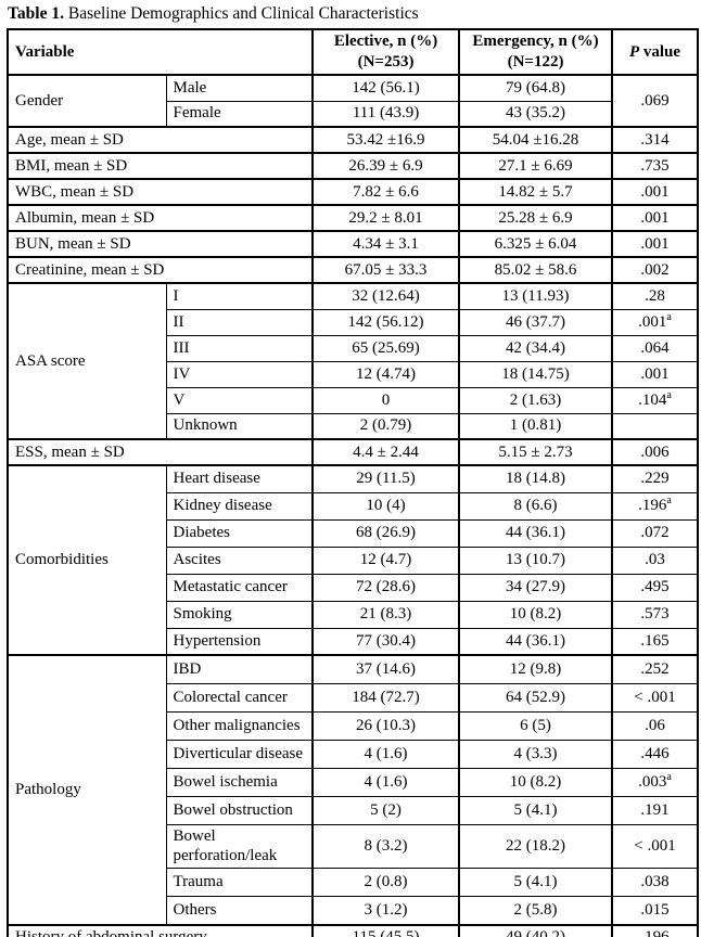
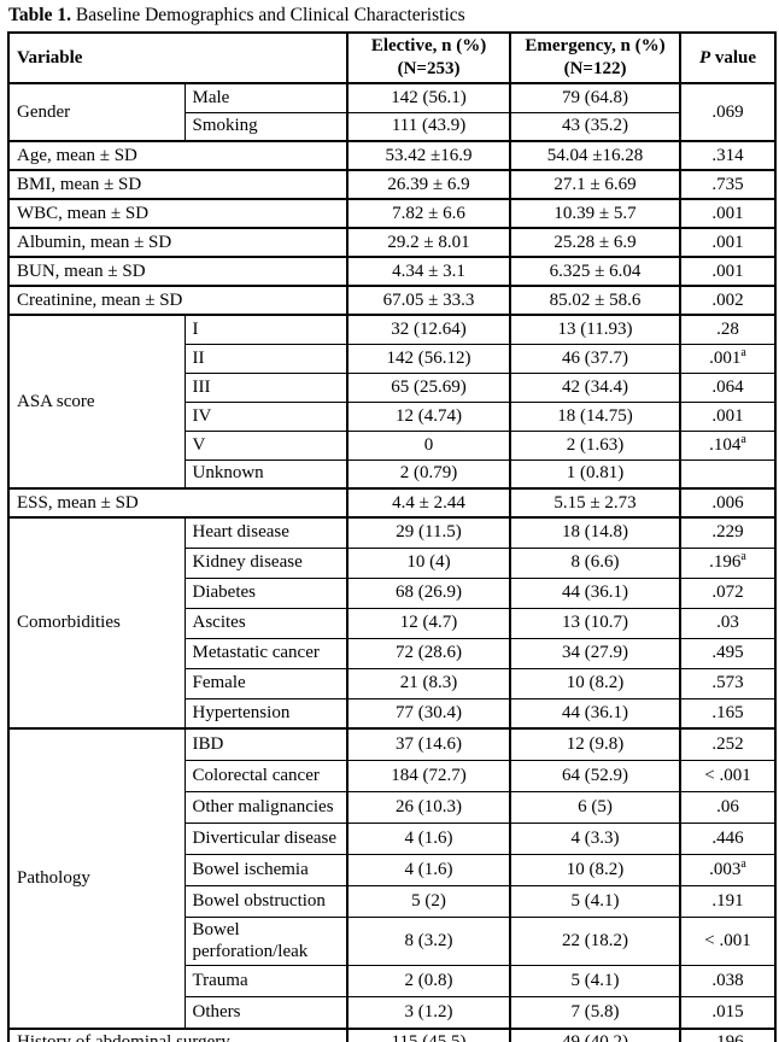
  Table 1. Baseline Demographics and Clinical Characteristics
  Variable	Elective, n (%) (N=253)	Emergency, n (%) (N=122)	P value
  Gender	Male	142 (56.1)	79 (64.8)	.069
- Female	111 (43.9)	43 (35.2)
+ Smoking	111 (43.9)	43 (35.2)
  Age, mean ± SD	53.42 ±16.9	54.04 ±16.28	.314
  BMI, mean ± SD	26.39 ± 6.9	27.1 ± 6.69	.735
- WBC, mean ± SD	7.82 ± 6.6	14.82 ± 5.7	.001
+ WBC, mean ± SD	7.82 ± 6.6	10.39 ± 5.7	.001
  Albumin, mean ± SD	29.2 ± 8.01	25.28 ± 6.9	.001
  BUN, mean ± SD	4.34 ± 3.1	6.325 ± 6.04	.001
  Creatinine, mean ± SD	67.05 ± 33.3	85.02 ± 58.6	.002
  ASA score	I	32 (12.64)	13 (11.93)	.28
  II	142 (56.12)	46 (37.7)	.001a
  III	65 (25.69)	42 (34.4)	.064
  IV	12 (4.74)	18 (14.75)	.001
  V	0	2 (1.63)	.104a
  Unknown	2 (0.79)	1 (0.81)
  ESS, mean ± SD	4.4 ± 2.44	5.15 ± 2.73	.006
  Comorbidities	Heart disease	29 (11.5)	18 (14.8)	.229
  Kidney disease	10 (4)	8 (6.6)	.196a
  Diabetes	68 (26.9)	44 (36.1)	.072
  Ascites	12 (4.7)	13 (10.7)	.03
  Metastatic cancer	72 (28.6)	34 (27.9)	.495
- Smoking	21 (8.3)	10 (8.2)	.573
+ Female	21 (8.3)	10 (8.2)	.573
  Hypertension	77 (30.4)	44 (36.1)	.165
  Pathology	IBD	37 (14.6)	12 (9.8)	.252
  Colorectal cancer	184 (72.7)	64 (52.9)	< .001
  Other malignancies	26 (10.3)	6 (5)	.06
  Diverticular disease	4 (1.6)	4 (3.3)	.446
  Bowel ischemia	4 (1.6)	10 (8.2)	.003a
  Bowel obstruction	5 (2)	5 (4.1)	.191
  Bowel perforation/leak	8 (3.2)	22 (18.2)	< .001
  Trauma	2 (0.8)	5 (4.1)	.038
- Others	3 (1.2)	2 (5.8)	.015
+ Others	3 (1.2)	7 (5.8)	.015
